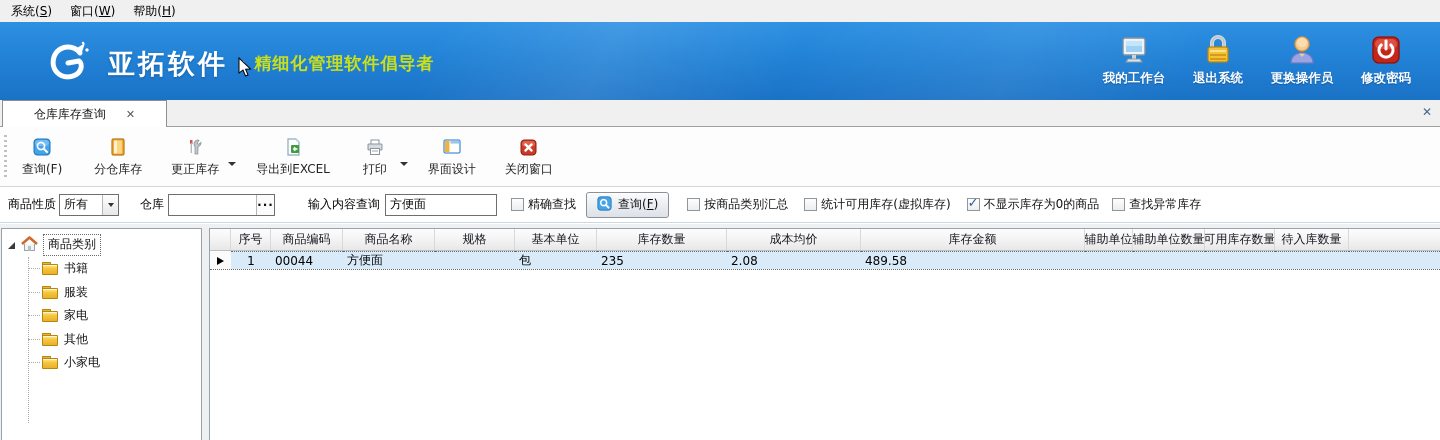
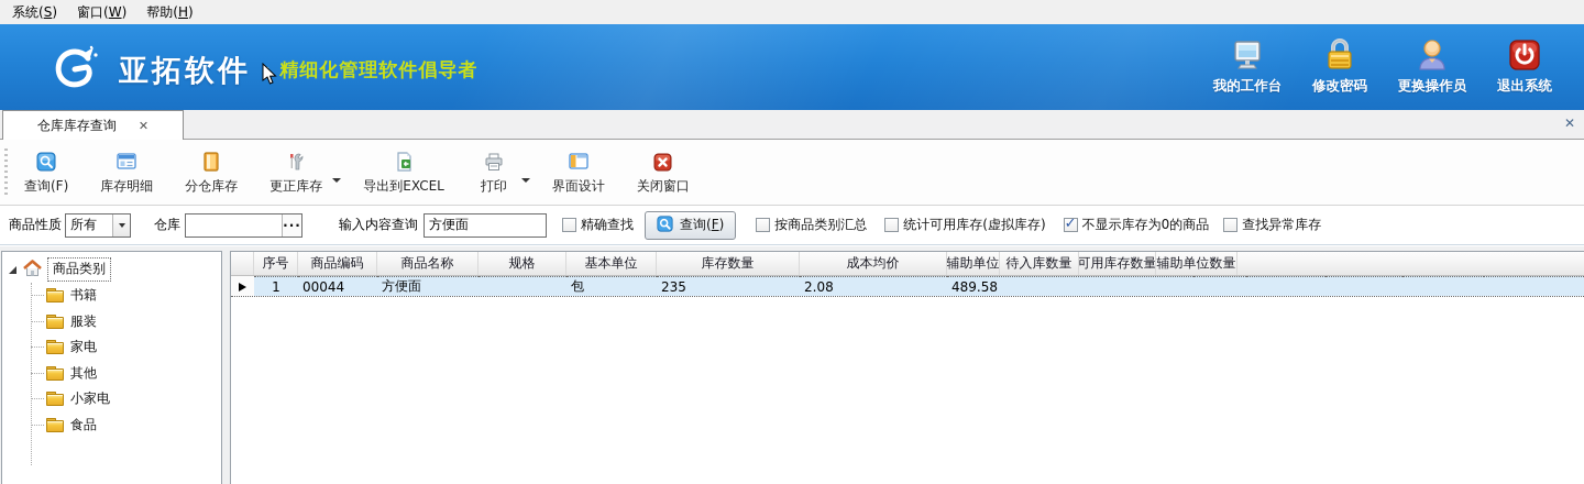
  系统(S)
  窗口(W)
  帮助(H)
  亚拓软件
  精细化管理软件倡导者
  我的工作台
- 退出系统
+ 修改密码
  更换操作员
- 修改密码
+ 退出系统
  仓库库存查询
  ✕
  ✕
  查询(F)
+ 库存明细
  分仓库存
  更正库存
  导出到EXCEL
  打印
  界面设计
  关闭窗口
  商品性质
  所有
  仓库
  ···
  输入内容查询
  方便面
  精确查找
  查询(F)
  按商品类别汇总
  统计可用库存(虚拟库存)
  不显示库存为0的商品
  查找异常库存
  商品类别
  书籍
  服装
  家电
  其他
  小家电
+ 食品
  序号
  商品编码
  商品名称
  规格
  基本单位
  库存数量
  成本均价
- 库存金额
  辅助单位
- 辅助单位数量
+ 待入库数量
  可用库存数量
- 待入库数量
+ 辅助单位数量
  1
  00044
  方便面
  包
  235
  2.08
  489.58
